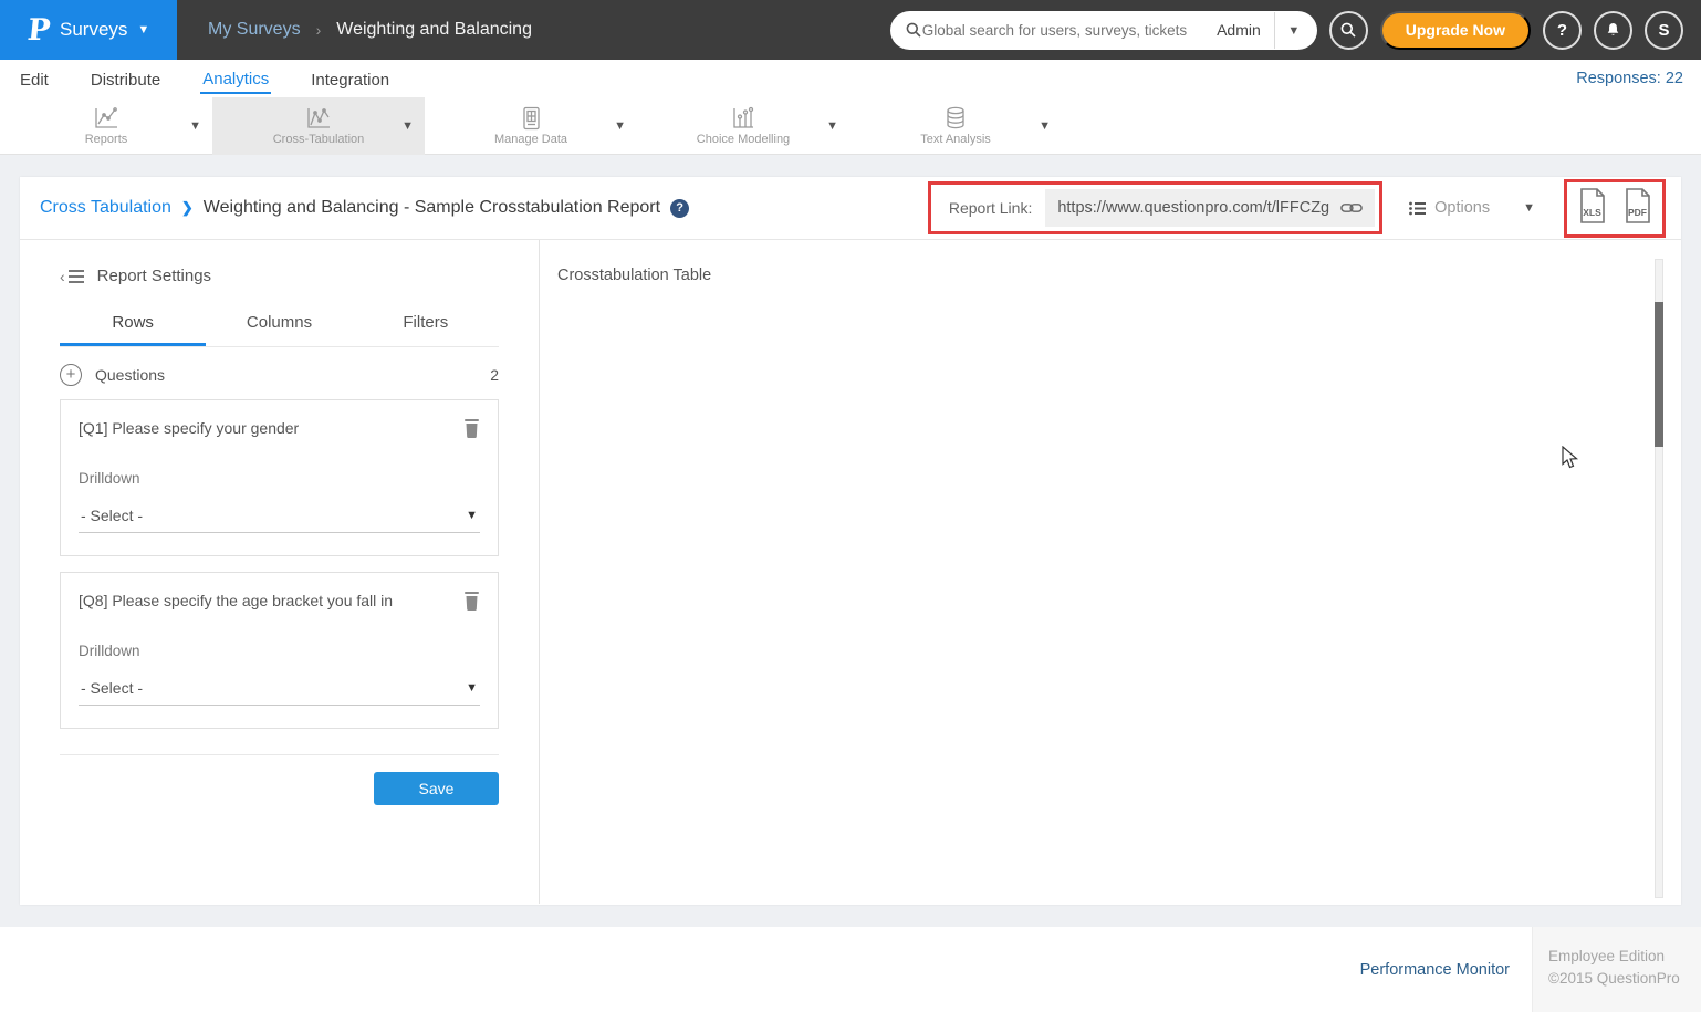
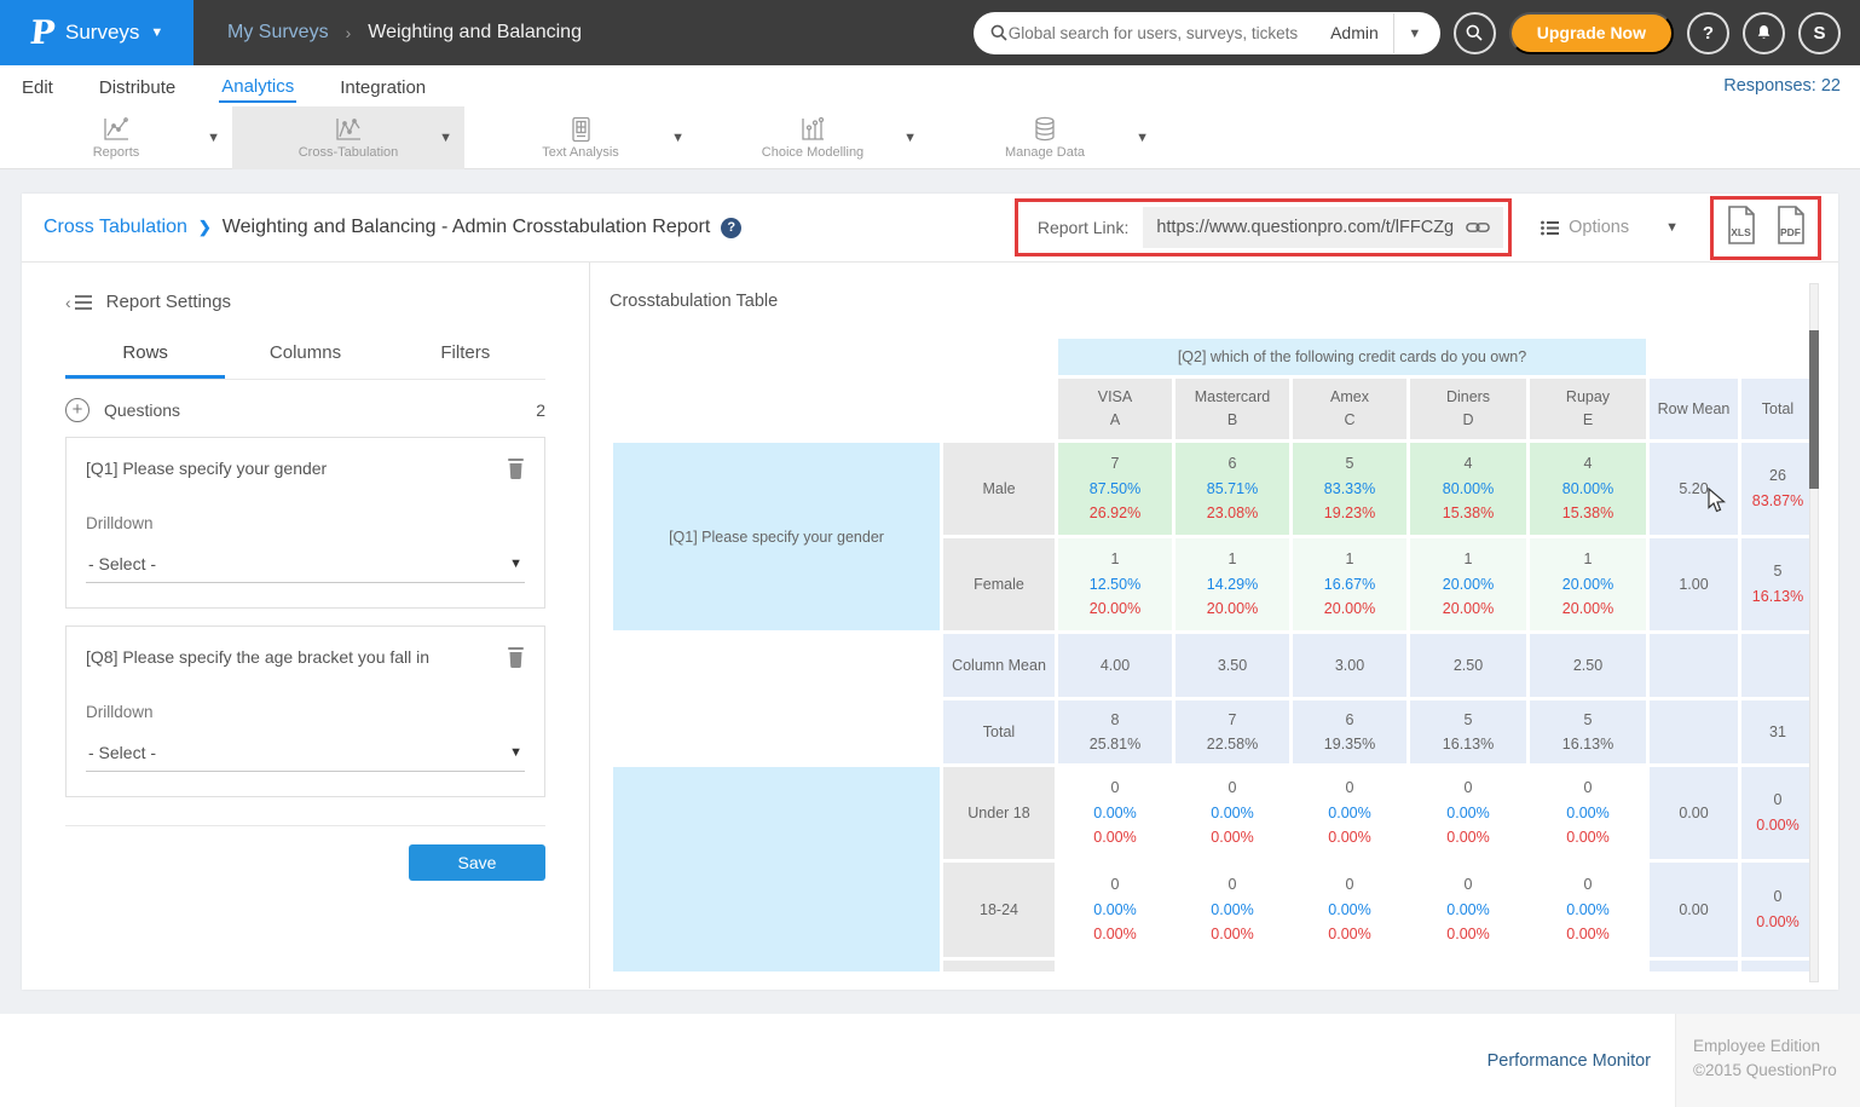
  Surveys
  ▼
  My Surveys
  ›
  Weighting and Balancing
  Global search for users, surveys, tickets
  Admin
  ▼
  Upgrade Now
  ?
  S
  Edit
  Distribute
  Analytics
  Integration
  Responses: 22
  Reports
  ▼
  Cross-Tabulation
  ▼
- Manage Data
+ Text Analysis
  ▼
  Choice Modelling
  ▼
- Text Analysis
+ Manage Data
  ▼
  Cross Tabulation
  ❯
- Weighting and Balancing - Sample Crosstabulation Report
+ Weighting and Balancing - Admin Crosstabulation Report
  ?
  Report Link:
  https://www.questionpro.com/t/lFFCZg
  Options
  ▼
  XLS
  PDF
  ‹
  Report Settings
  Rows
  Columns
  Filters
  +
  Questions
  2
  [Q1] Please specify your gender
  Drilldown
  - Select -
  ▼
  [Q8] Please specify the age bracket you fall in
  Drilldown
  - Select -
  ▼
  Save
  Crosstabulation Table
+ 	[Q2] which of the following credit cards do you own?
+ 	VISAA	MastercardB	AmexC	DinersD	RupayE	Row Mean	Total
+ [Q1] Please specify your gender	Male	787.50%26.92%	685.71%23.08%	583.33%19.23%	480.00%15.38%	480.00%15.38%	5.20	2683.87%
+ Female	112.50%20.00%	114.29%20.00%	116.67%20.00%	120.00%20.00%	120.00%20.00%	1.00	516.13%
+ 	Column Mean	4.00	3.50	3.00	2.50	2.50
+ 	Total	825.81%	722.58%	619.35%	516.13%	516.13%		31
+ 	Under 18	00.00%0.00%	00.00%0.00%	00.00%0.00%	00.00%0.00%	00.00%0.00%	0.00	00.00%
+ 18-24	00.00%0.00%	00.00%0.00%	00.00%0.00%	00.00%0.00%	00.00%0.00%	0.00	00.00%
  Performance Monitor
  Employee Edition
  ©2015 QuestionPro
